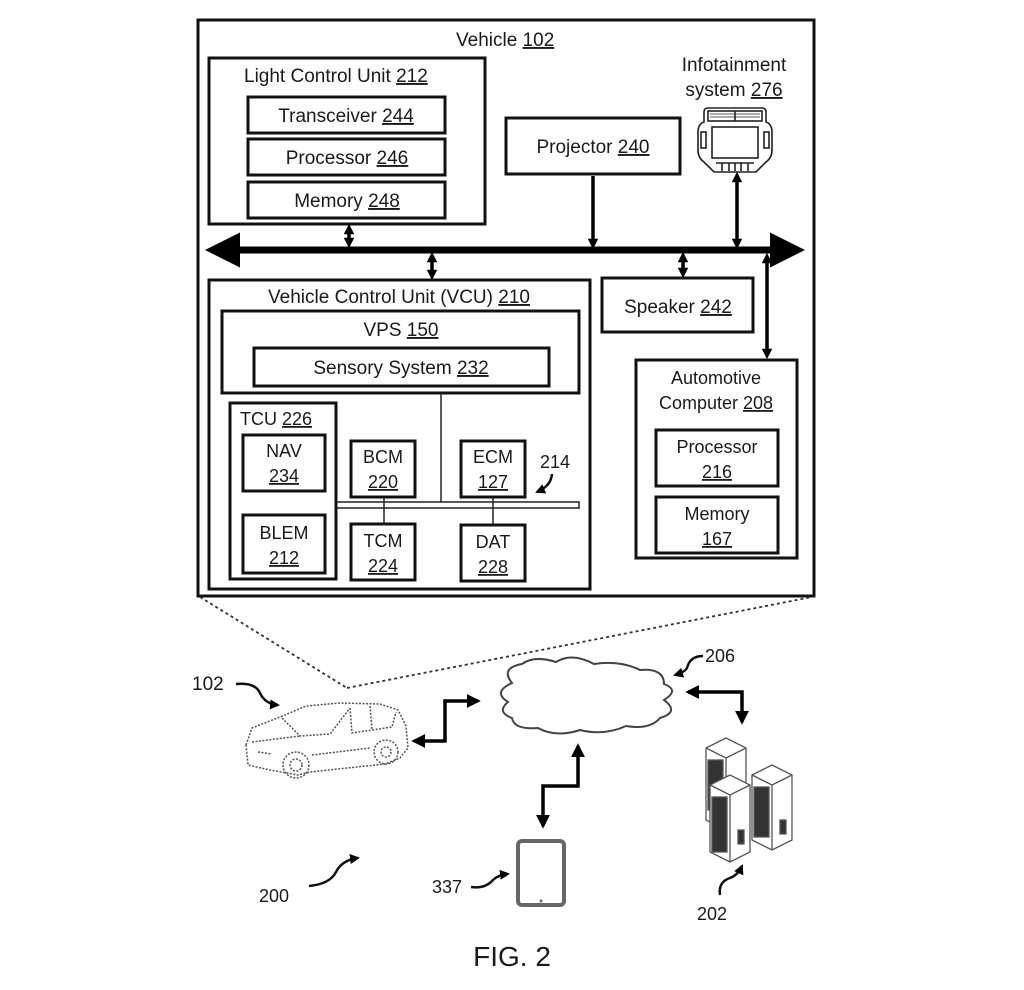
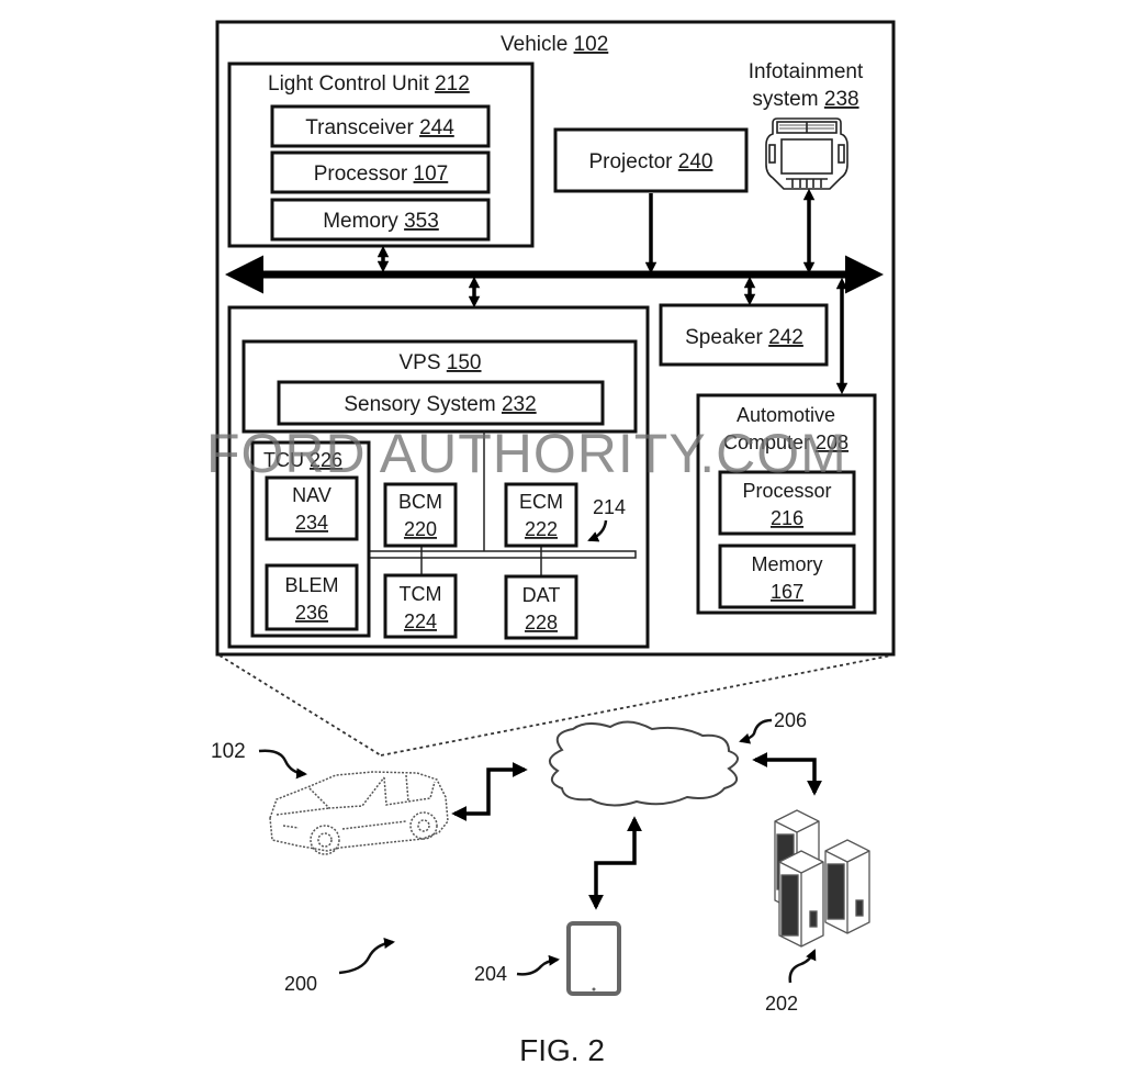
  Vehicle 102
  Light Control Unit 212
  Transceiver 244
- Processor 246
+ Processor 107
- Memory 248
+ Memory 353
  Projector 240
  Infotainment
- system 276
+ system 238
  Speaker 242
- Vehicle Control Unit (VCU) 210
  VPS 150
  Sensory System 232
  TCU 226
  NAV
  234
  BLEM
- 212
+ 236
  BCM
  220
  TCM
  224
  ECM
- 127
+ 222
  DAT
  228
  214
  Automotive
  Computer 208
  Processor
  216
  Memory
  167
+ FORD AUTHORITY.COM
  102
  206
- 337
+ 204
  202
  200
  FIG. 2
